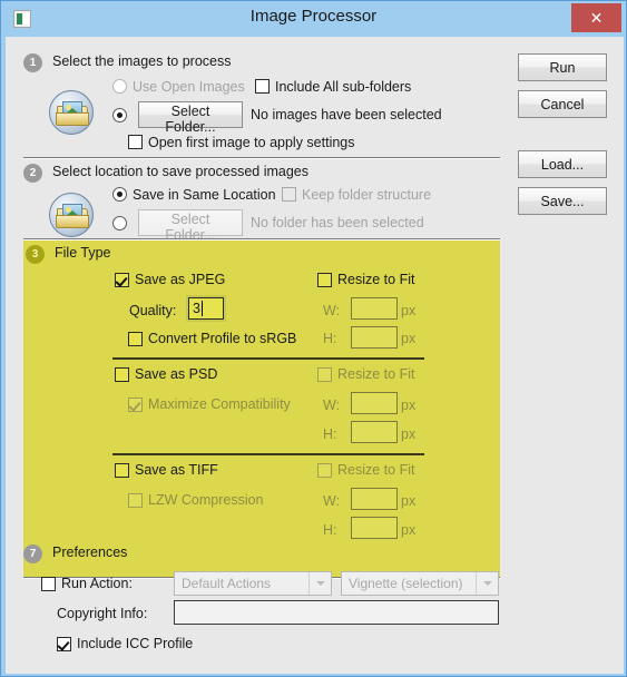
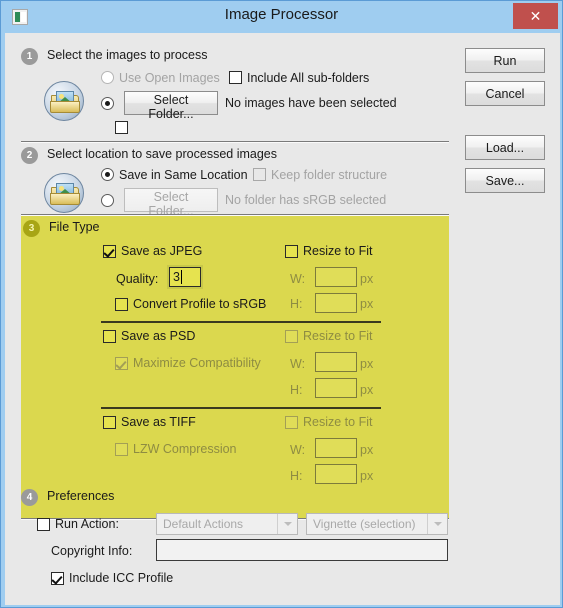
  Image Processor
  ✕
  Run
  Cancel
  Load...
  Save...
  1
  Select the images to process
  Use Open Images
  Include All sub-folders
  Select Folder...
  No images have been selected
- Open first image to apply settings
  2
  Select location to save processed images
  Save in Same Location
  Keep folder structure
  Select Folder...
- No folder has been selected
+ No folder has sRGB selected
  3
  File Type
  Save as JPEG
  Quality:
  3
  Convert Profile to sRGB
  Resize to Fit
  W:
  px
  H:
  px
  Save as PSD
  Maximize Compatibility
  Resize to Fit
  W:
  px
  H:
  px
  Save as TIFF
  LZW Compression
  Resize to Fit
  W:
  px
  H:
  px
- 7
+ 4
  Preferences
  Run Action:
  Default Actions
  Vignette (selection)
  Copyright Info:
  Include ICC Profile
